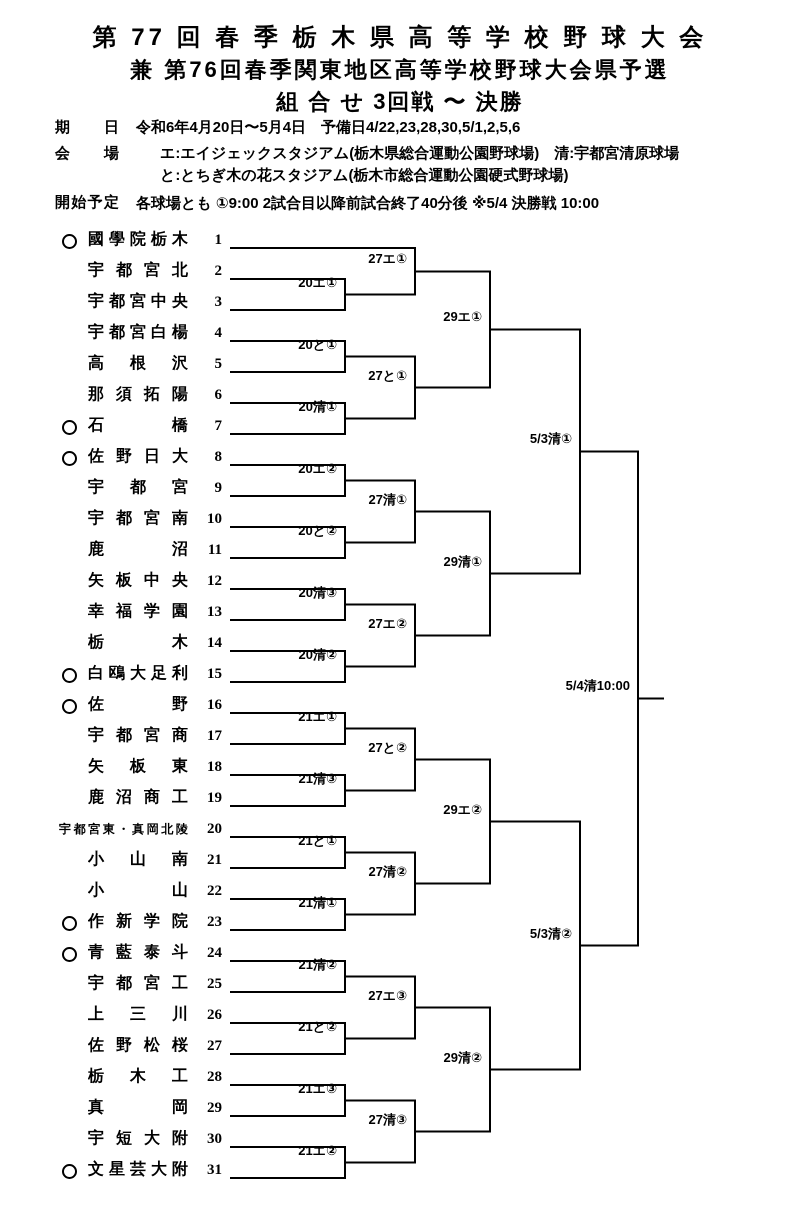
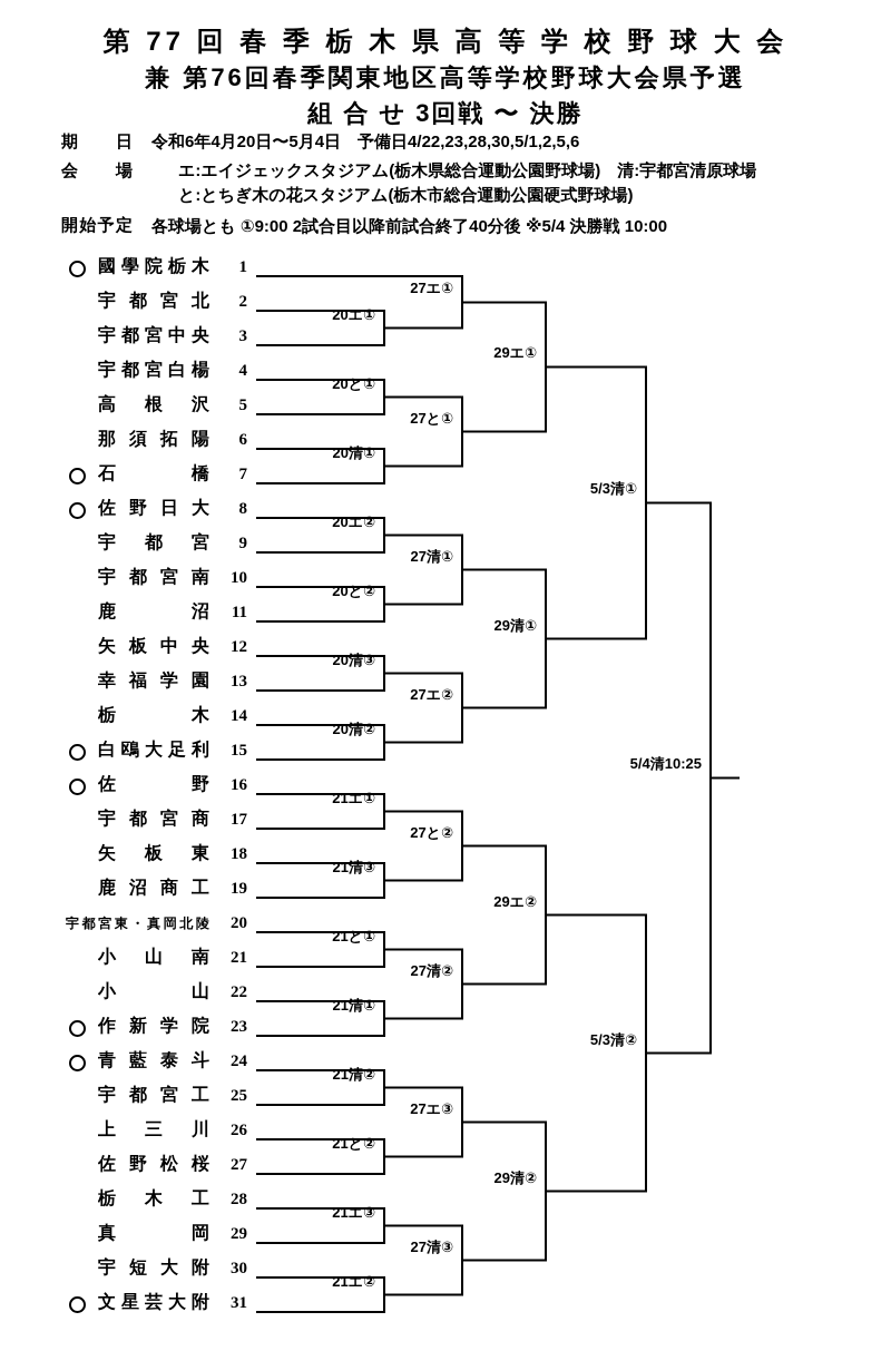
  第 77 回 春 季 栃 木 県 高 等 学 校 野 球 大 会
  兼 第76回春季関東地区高等学校野球大会県予選
  組 合 せ 3回戦 〜 決勝
  期日
  令和6年4月20日〜5月4日 予備日4/22,23,28,30,5/1,2,5,6
  会場
  エ:エイジェックスタジアム(栃木県総合運動公園野球場) 清:宇都宮清原球場
  と:とちぎ木の花スタジアム(栃木市総合運動公園硬式野球場)
  開始予定
  各球場とも ①9:00 2試合目以降前試合終了40分後 ※5/4 決勝戦 10:00
  國學院栃木
  1
  宇都宮北
  2
  宇都宮中央
  3
  宇都宮白楊
  4
  高根沢
  5
  那須拓陽
  6
  石橋
  7
  佐野日大
  8
  宇都宮
  9
  宇都宮南
  10
  鹿沼
  11
  矢板中央
  12
  幸福学園
  13
  栃木
  14
  白鴎大足利
  15
  佐野
  16
  宇都宮商
  17
  矢板東
  18
  鹿沼商工
  19
  宇都宮東・真岡北陵
  20
  小山南
  21
  小山
  22
  作新学院
  23
  青藍泰斗
  24
  宇都宮工
  25
  上三川
  26
  佐野松桜
  27
  栃木工
  28
  真岡
  29
  宇短大附
  30
  文星芸大附
  31
  20エ①
  20と①
  20清①
  20エ②
  20と②
  20清③
  20清②
  21エ①
  21清③
  21と①
  21清①
  21清②
  21と②
  21エ③
  21エ②
  27エ①
  27と①
  27清①
  27エ②
  27と②
  27清②
  27エ③
  27清③
  29エ①
  29清①
  29エ②
  29清②
  5/3清①
  5/3清②
- 5/4清10:00
+ 5/4清10:25
